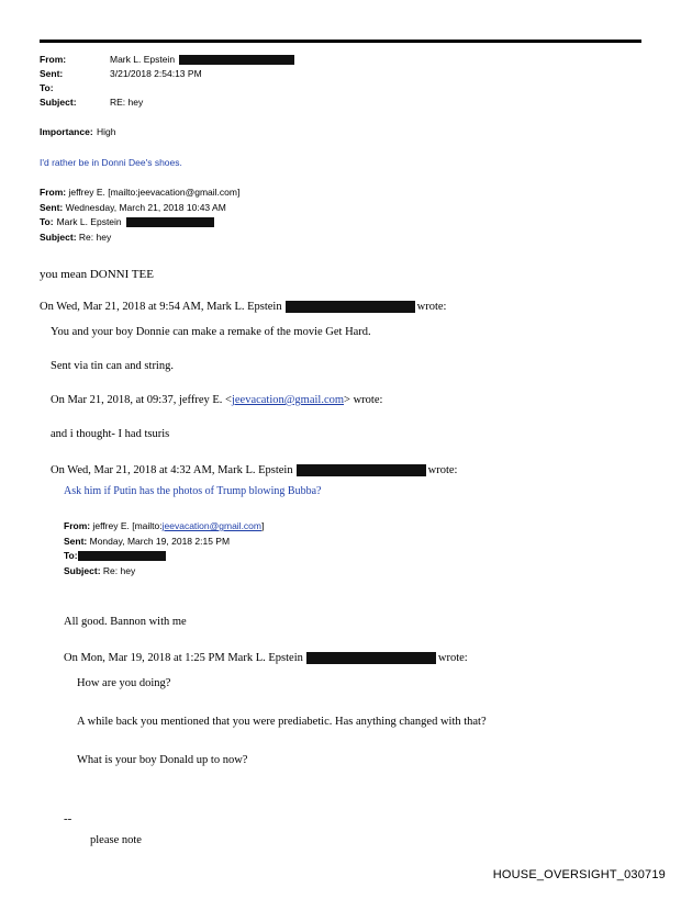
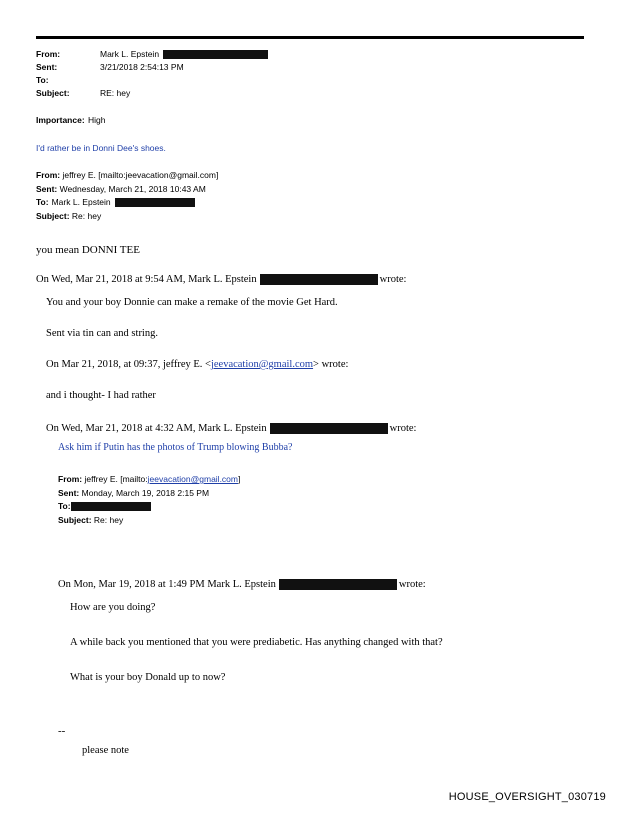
  From:
  Mark L. Epstein
  Sent:
  3/21/2018 2:54:13 PM
  To:
  Subject:
  RE: hey
  Importance:
  High
  I'd rather be in Donni Dee's shoes.
  From: jeffrey E. [mailto:jeevacation@gmail.com]
  Sent: Wednesday, March 21, 2018 10:43 AM
  To:
  Mark L. Epstein
  Subject: Re: hey
  you mean DONNI TEE
  On Wed, Mar 21, 2018 at 9:54 AM, Mark L. Epstein
  wrote:
  You and your boy Donnie can make a remake of the movie Get Hard.
  Sent via tin can and string.
  On Mar 21, 2018, at 09:37, jeffrey E. <jeevacation@gmail.com> wrote:
- and i thought- I had tsuris
+ and i thought- I had rather
  On Wed, Mar 21, 2018 at 4:32 AM, Mark L. Epstein
  wrote:
  Ask him if Putin has the photos of Trump blowing Bubba?
  From: jeffrey E. [mailto:jeevacation@gmail.com]
  Sent: Monday, March 19, 2018 2:15 PM
  To:
  Subject: Re: hey
- All good. Bannon with me
- On Mon, Mar 19, 2018 at 1:25 PM Mark L. Epstein
+ On Mon, Mar 19, 2018 at 1:49 PM Mark L. Epstein
  wrote:
  How are you doing?
  A while back you mentioned that you were prediabetic. Has anything changed with that?
  What is your boy Donald up to now?
  --
  please note
  HOUSE_OVERSIGHT_030719
